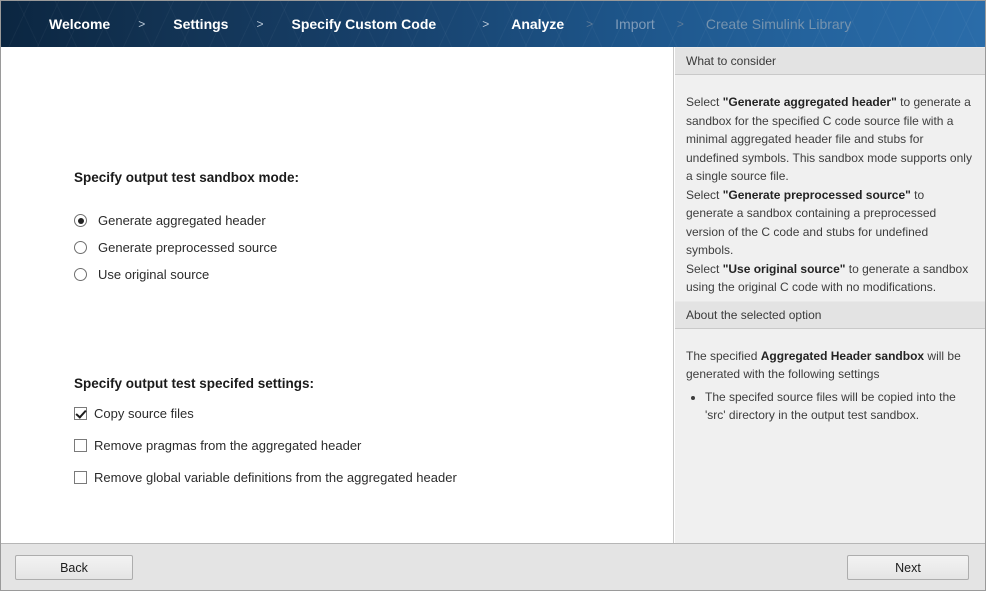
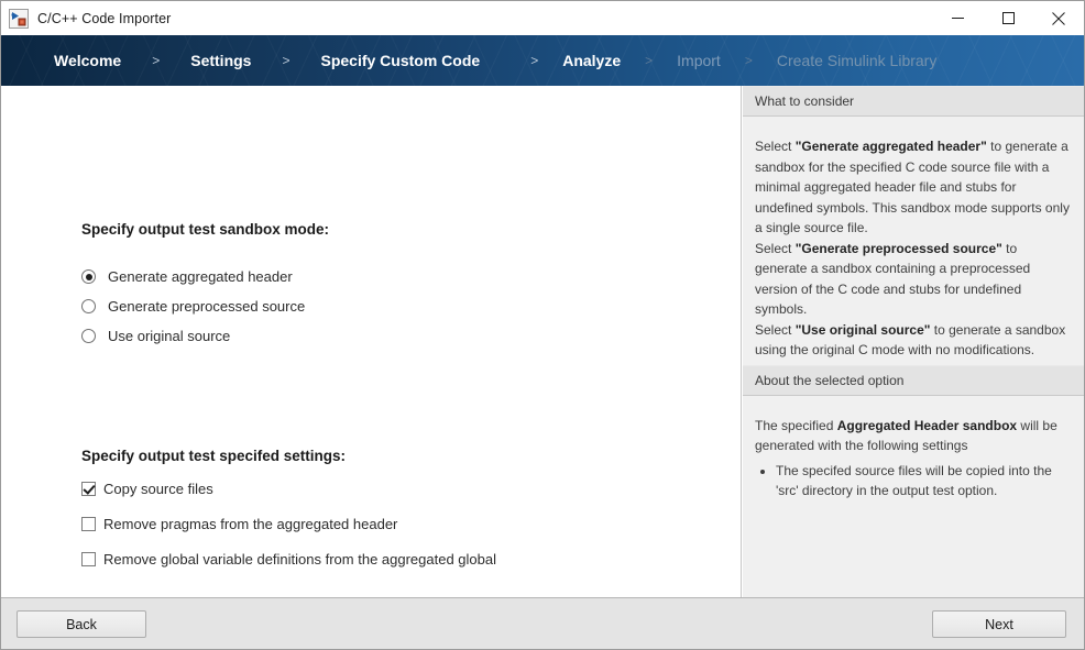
+ C/C++ Code Importer
  Welcome
  >
  Settings
  >
  Specify Custom Code
  >
  Analyze
  >
  Import
  >
  Create Simulink Library
  Specify output test sandbox mode:
  Generate aggregated header
  Generate preprocessed source
  Use original source
  Specify output test specifed settings:
  Copy source files
  Remove pragmas from the aggregated header
- Remove global variable definitions from the aggregated header
+ Remove global variable definitions from the aggregated global
  What to consider
  Select "Generate aggregated header" to generate a sandbox for the specified C code source file with a minimal aggregated header file and stubs for undefined symbols. This sandbox mode supports only a single source file.
  Select "Generate preprocessed source" to generate a sandbox containing a preprocessed version of the C code and stubs for undefined symbols.
- Select "Use original source" to generate a sandbox using the original C code with no modifications.
+ Select "Use original source" to generate a sandbox using the original C mode with no modifications.
  About the selected option
  The specified Aggregated Header sandbox will be generated with the following settings
- The specifed source files will be copied into the 'src' directory in the output test sandbox.
+ The specifed source files will be copied into the 'src' directory in the output test option.
  Back
  Next
